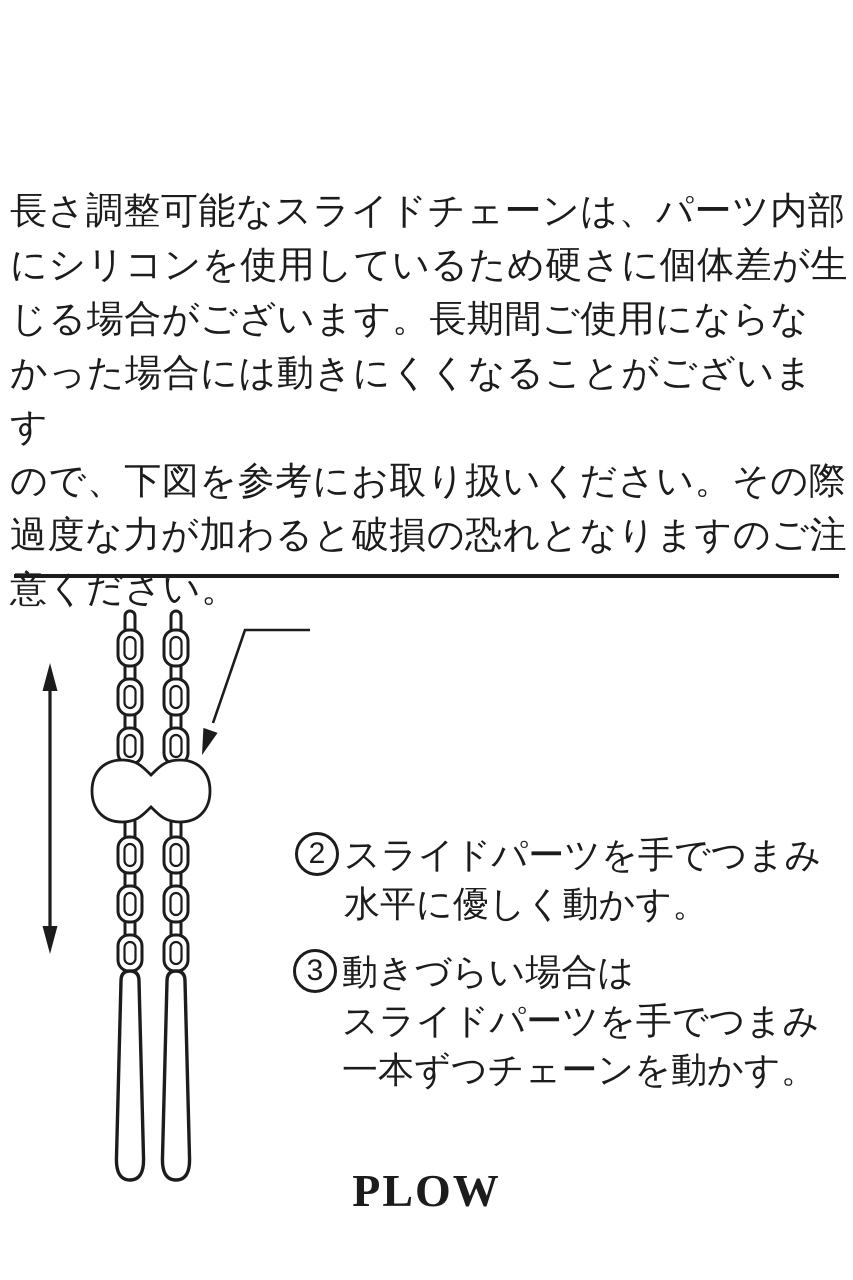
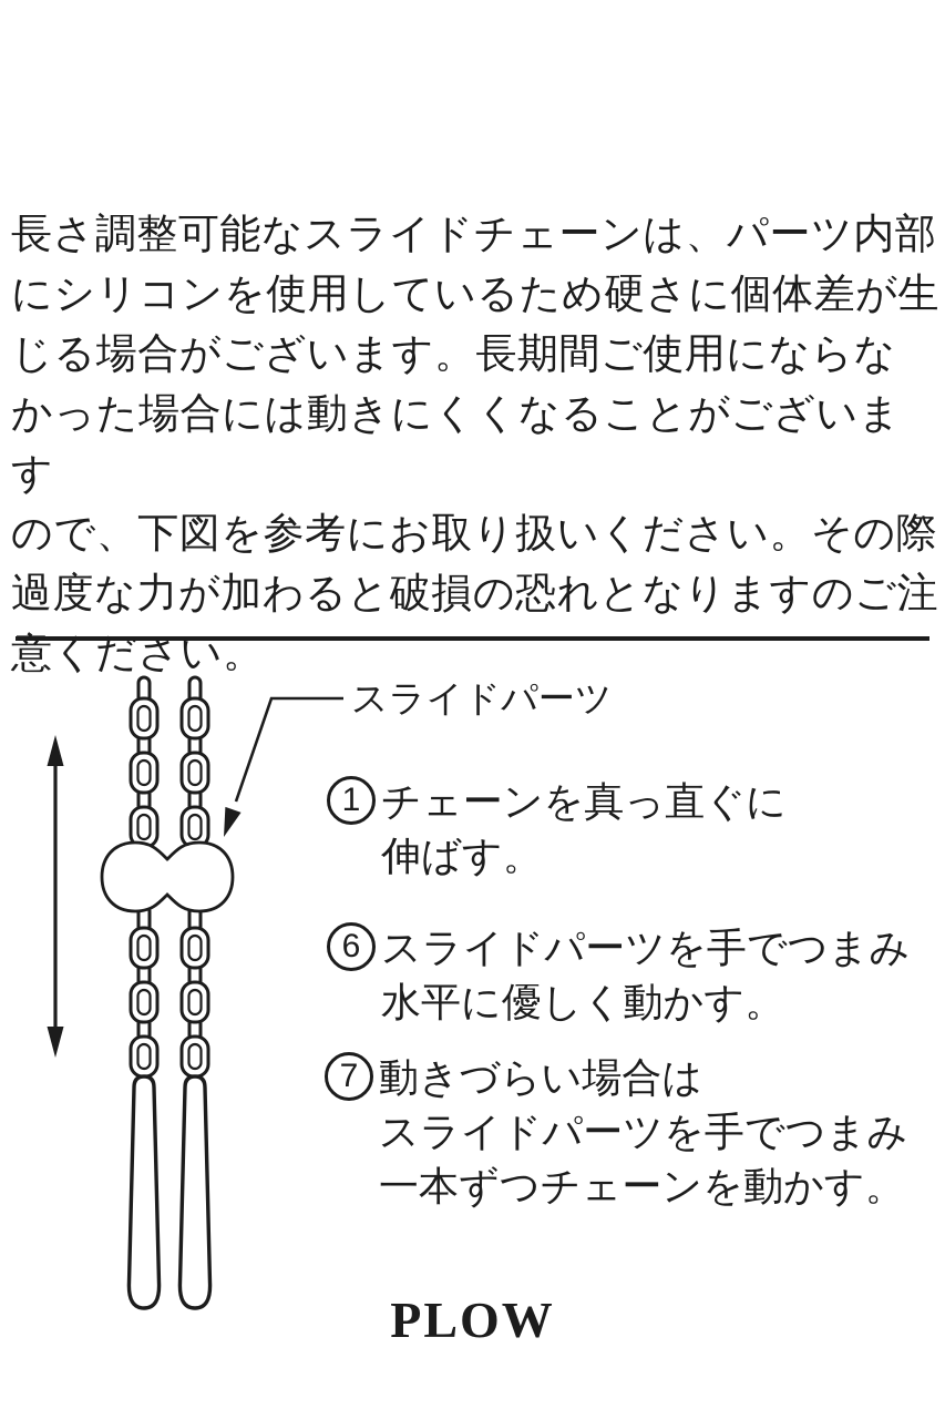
  長さ調整可能なスライドチェーンは、パーツ内部
  にシリコンを使用しているため硬さに個体差が生
  じる場合がございます。長期間ご使用にならな
  かった場合には動きにくくなることがございます
  ので、下図を参考にお取り扱いください。その際
  過度な力が加わると破損の恐れとなりますのご注
  意ください。
+ スライドパーツ
+ 1
+ チェーンを真っ直ぐに
+ 伸ばす。
- 2
+ 6
  スライドパーツを手でつまみ
  水平に優しく動かす。
- 3
+ 7
  動きづらい場合は
  スライドパーツを手でつまみ
  一本ずつチェーンを動かす。
  PLOW
